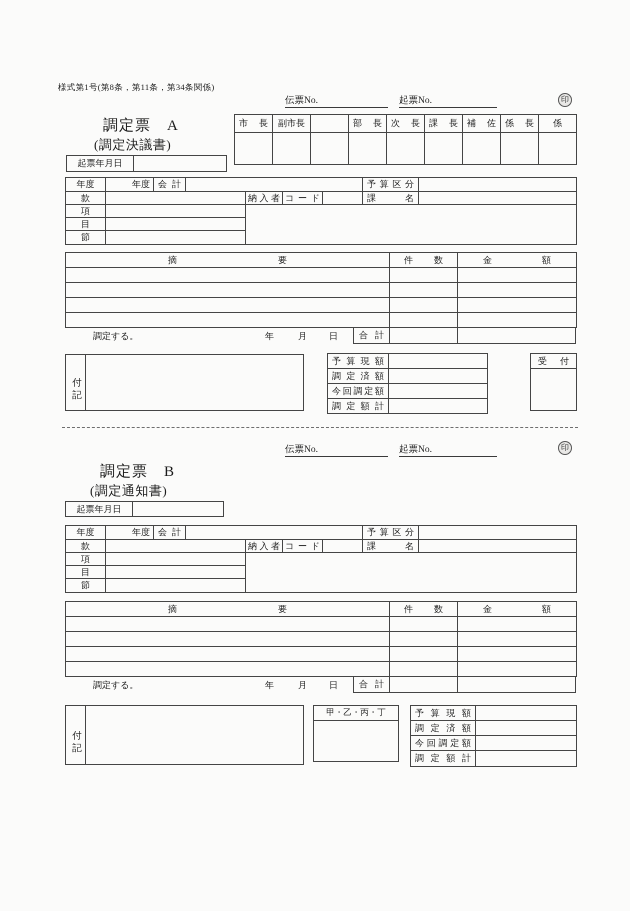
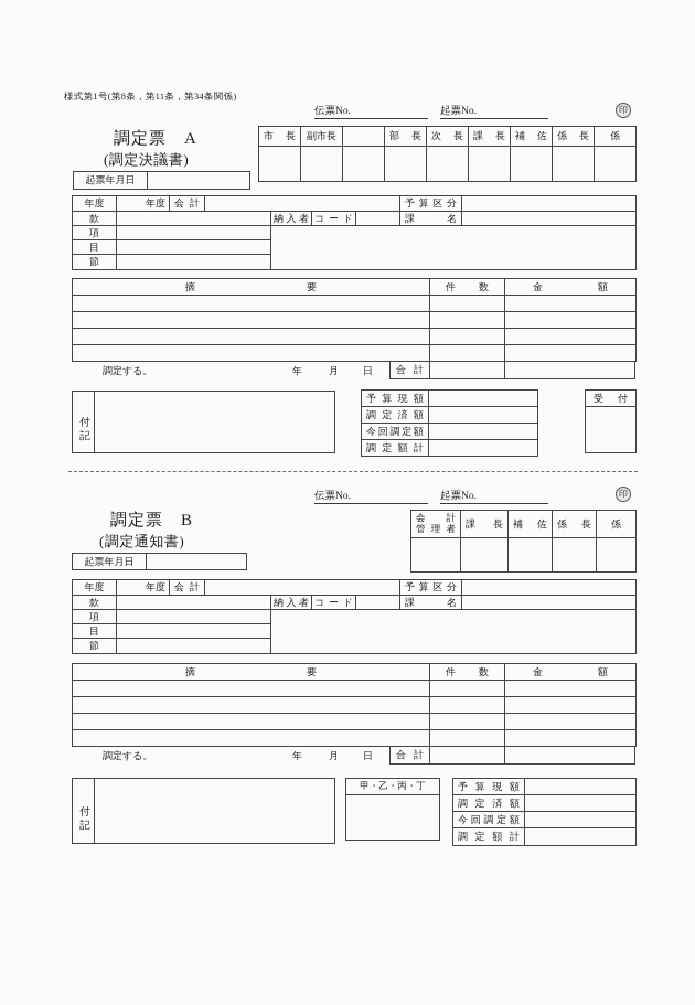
  様式第1号(第8条，第11条，第34条関係)
  伝票No.
  起票No.
  印
  調定票 A
  (調定決議書)
  市長	副市長		部長	次長	課長	補佐	係長	係
  起票年月日
  年度	年度	会計		予算区分
  款		納入者	コード		課名
  項
  目
  節
  摘要	件数	金額
  調定する。
  年
  月
  日
  合計
  予算現額
  調定済額
  今回調定額
  調定額計
  受付
  伝票No.
  起票No.
  印
  調定票 B
  (調定通知書)
+ 会計 管理者	課長	補佐	係長	係
  起票年月日
  年度	年度	会計		予算区分
  款		納入者	コード		課名
  項
  目
  節
  摘要	件数	金額
  調定する。
  年
  月
  日
  合計
  甲・乙・丙・丁
  予算現額
  調定済額
  今回調定額
  調定額計
